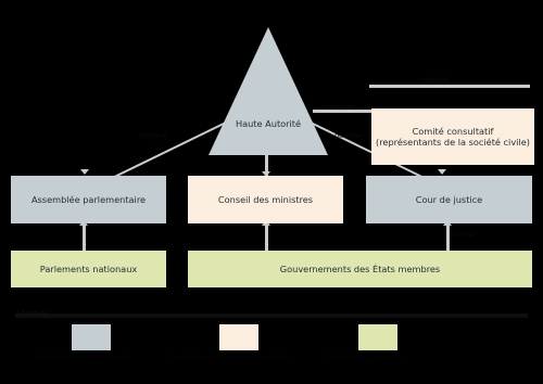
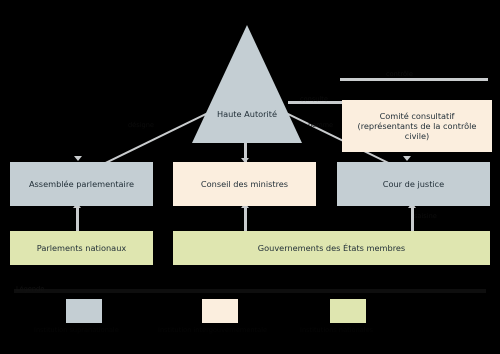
  nomme
  consulte
  contrôle
  Haute Autorité
  Comité consultatif
- (représentants de la société civile)
+ (représentants de la contrôle civile)
  Assemblée parlementaire
  Conseil des ministres
  Cour de justice
  Parlements nationaux
  Gouvernements des États membres
